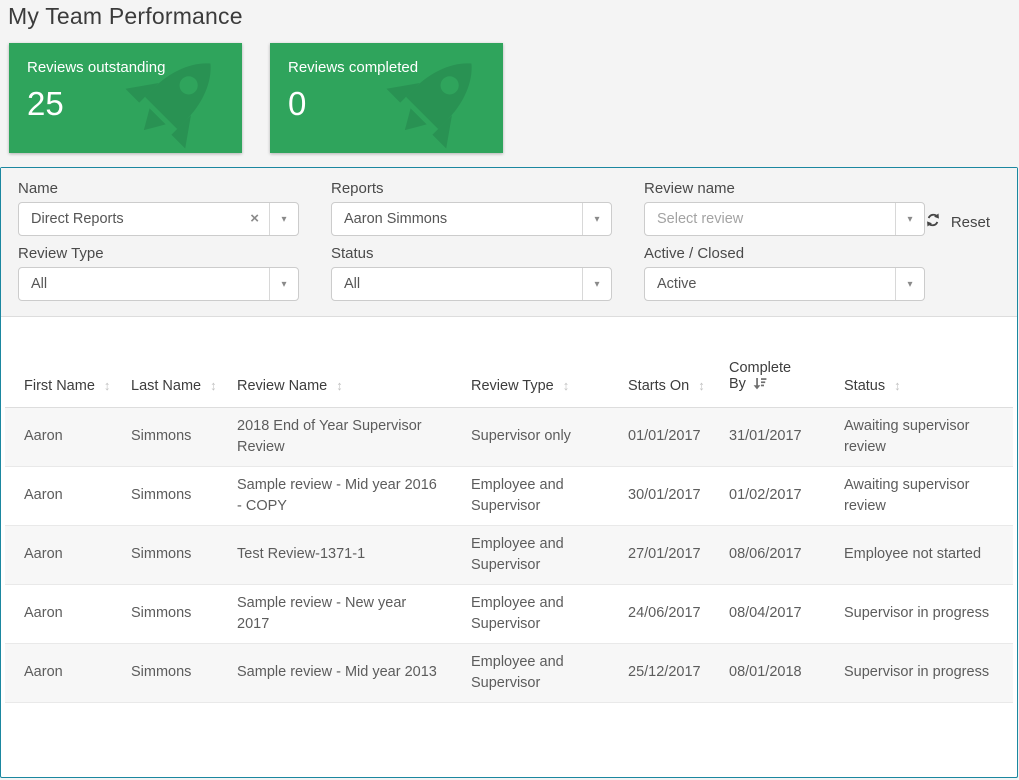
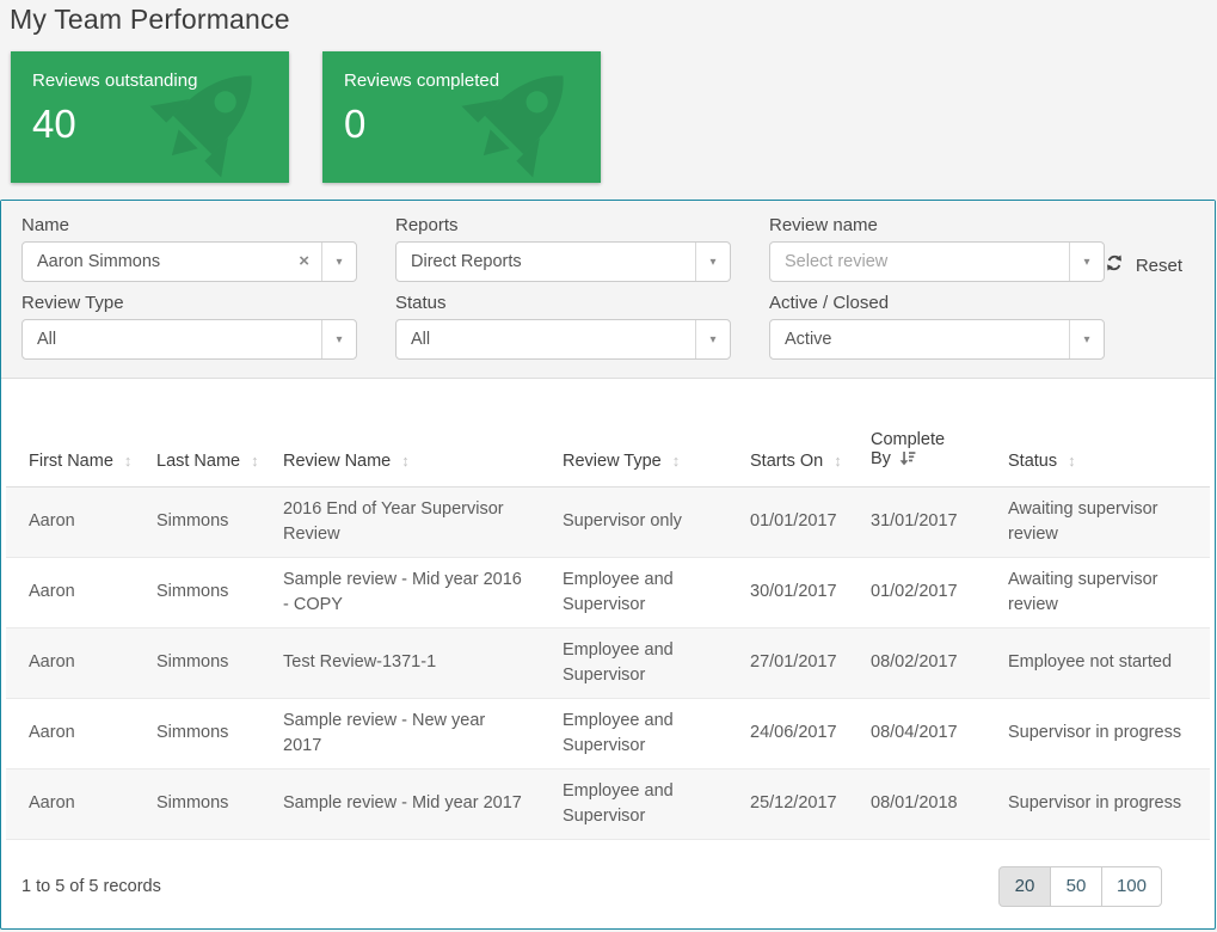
  My Team Performance
  Reviews outstanding
- 25
+ 40
  Reviews completed
  0
  Name
- Direct Reports
+ Aaron Simmons
  ×
  ▾
  Reports
- Aaron Simmons
+ Direct Reports
  ▾
  Review name
  Select review
  ▾
  Review Type
  All
  ▾
  Status
  All
  ▾
  Active / Closed
  Active
  ▾
  Reset
  First Name ↕	Last Name ↕	Review Name ↕	Review Type ↕	Starts On ↕	Complete By	Status ↕
- Aaron	Simmons	2018 End of Year Supervisor Review	Supervisor only	01/01/2017	31/01/2017	Awaiting supervisor review
+ Aaron	Simmons	2016 End of Year Supervisor Review	Supervisor only	01/01/2017	31/01/2017	Awaiting supervisor review
  Aaron	Simmons	Sample review - Mid year 2016 - COPY	Employee and Supervisor	30/01/2017	01/02/2017	Awaiting supervisor review
- Aaron	Simmons	Test Review-1371-1	Employee and Supervisor	27/01/2017	08/06/2017	Employee not started
+ Aaron	Simmons	Test Review-1371-1	Employee and Supervisor	27/01/2017	08/02/2017	Employee not started
  Aaron	Simmons	Sample review - New year 2017	Employee and Supervisor	24/06/2017	08/04/2017	Supervisor in progress
- Aaron	Simmons	Sample review - Mid year 2013	Employee and Supervisor	25/12/2017	08/01/2018	Supervisor in progress
+ Aaron	Simmons	Sample review - Mid year 2017	Employee and Supervisor	25/12/2017	08/01/2018	Supervisor in progress
+ 1 to 5 of 5 records
+ 20
+ 50
+ 100
